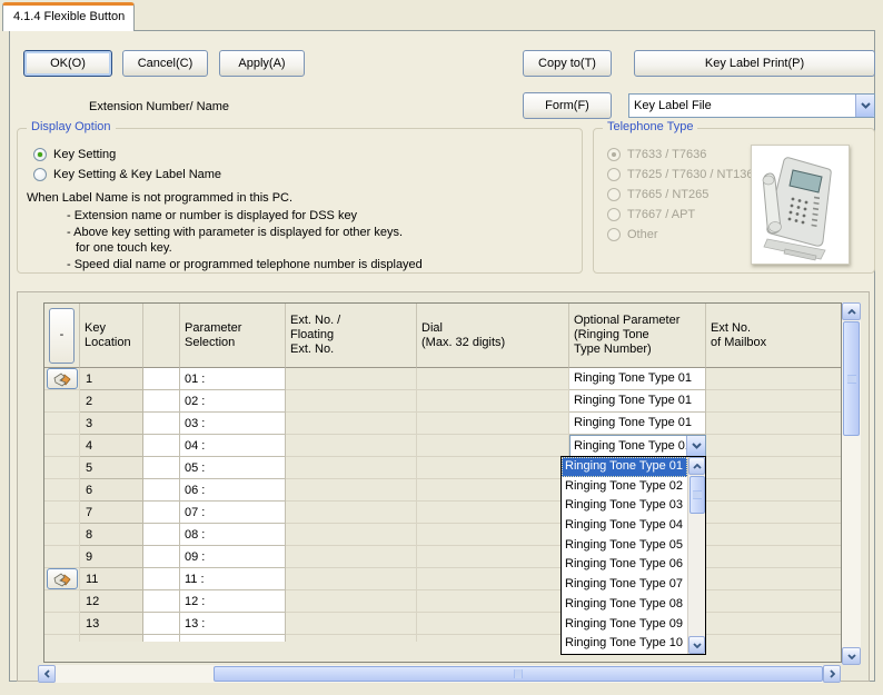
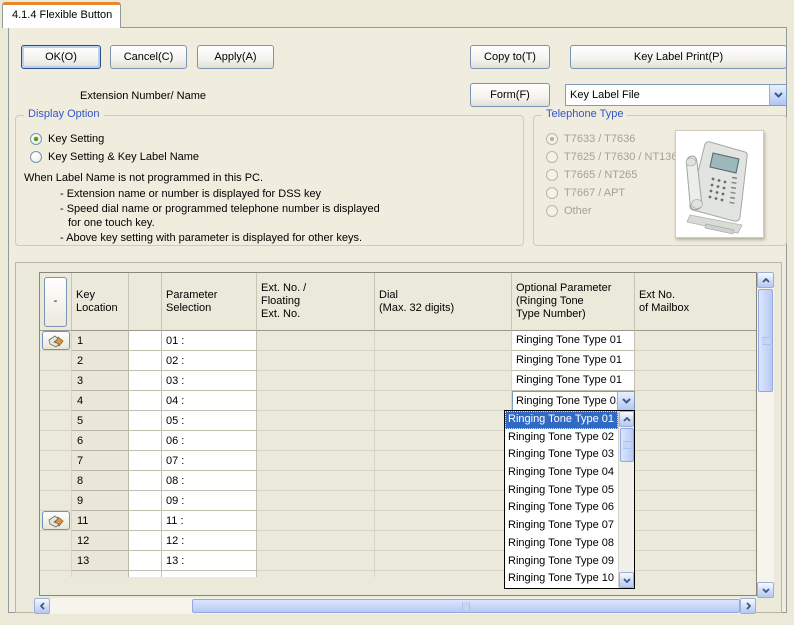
  4.1.4 Flexible Button
  OK(O)
  Cancel(C)
  Apply(A)
  Copy to(T)
  Key Label Print(P)
  Extension Number/ Name
  Form(F)
  Key Label File
  Display Option
  Key Setting
  Key Setting & Key Label Name
  When Label Name is not programmed in this PC.
  - Extension name or number is displayed for DSS key
- - Above key setting with parameter is displayed for other keys.
+ - Speed dial name or programmed telephone number is displayed
  for one touch key.
- - Speed dial name or programmed telephone number is displayed
+ - Above key setting with parameter is displayed for other keys.
  Telephone Type
  T7633 / T7636
  T7625 / T7630 / NT13
  T7665 / NT265
  T7667 / APT
  Other
  -
  Key
  Location
  Parameter
  Selection
  Ext. No. /
  Floating
  Ext. No.
  Dial
  (Max. 32 digits)
  Optional Parameter
  (Ringing Tone
  Type Number)
  Ext No.
  of Mailbox
  1
  01 :
  Ringing Tone Type 01
  2
  02 :
  Ringing Tone Type 01
  3
  03 :
  Ringing Tone Type 01
  4
  04 :
  Ringing Tone Type 0
  5
  05 :
  6
  06 :
  7
  07 :
  8
  08 :
  9
  09 :
  11
  11 :
  12
  12 :
  13
  13 :
  Ringing Tone Type 01
  Ringing Tone Type 02
  Ringing Tone Type 03
  Ringing Tone Type 04
  Ringing Tone Type 05
  Ringing Tone Type 06
  Ringing Tone Type 07
  Ringing Tone Type 08
  Ringing Tone Type 09
  Ringing Tone Type 10
